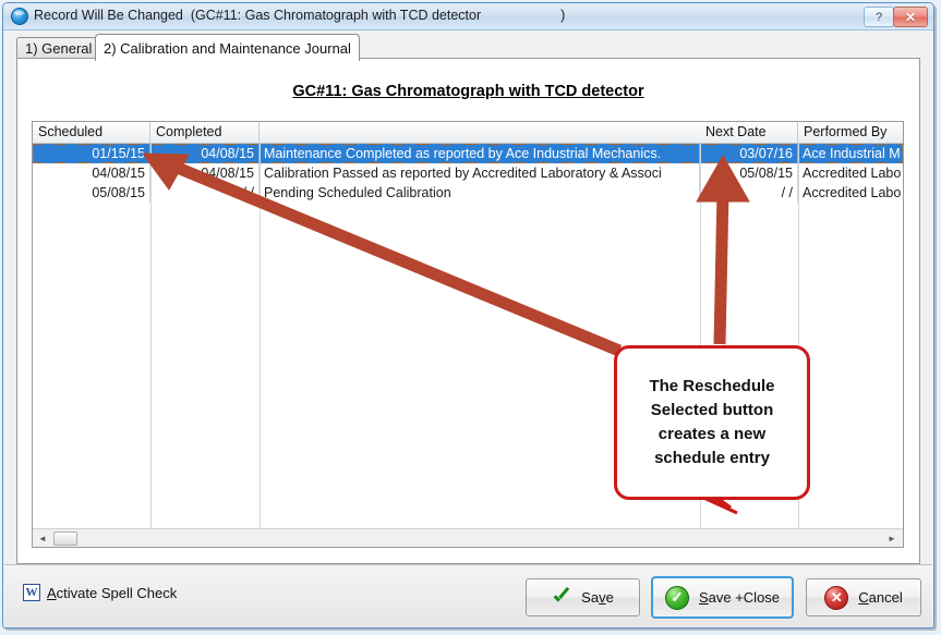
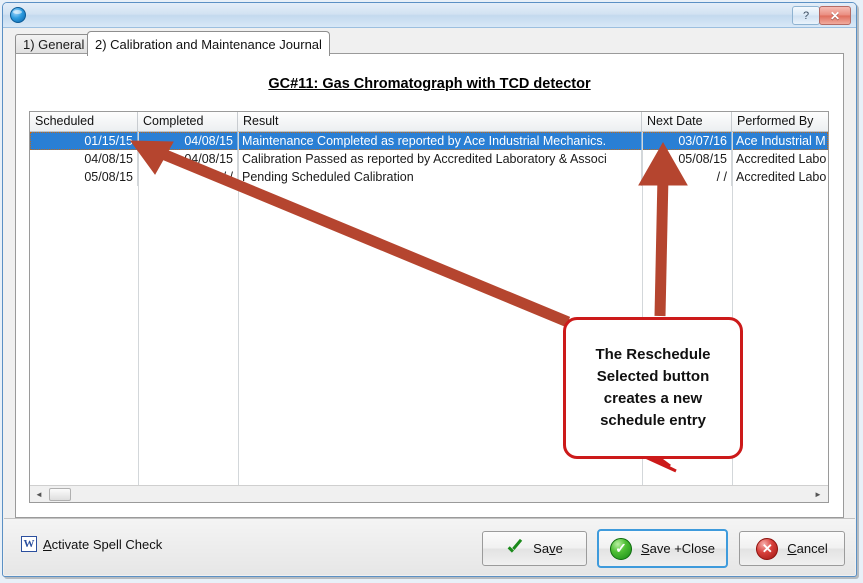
- Record Will Be Changed (GC#11: Gas Chromatograph with TCD detector )
  ?
  ✕
  1) General
  2) Calibration and Maintenance Journal
  GC#11: Gas Chromatograph with TCD detector
  Scheduled
  Completed
+ Result
  Next Date
  Performed By
  01/15/15
  04/08/15
  Maintenance Completed as reported by Ace Industrial Mechanics.
  03/07/16
  Ace Industrial M
  04/08/15
  4/08/15
  Calibration Passed as reported by Accredited Laboratory & Associ
  05/08/15
  Accredited Labo
  05/08/15
  Pending Scheduled Calibration
  / /
  Accredited Labo
  ◄
  ►
  W
  Activate Spell Check
  Save
  ✓
  Save +Close
  ✕
  Cancel
  The Reschedule Selected button creates a new schedule entry
